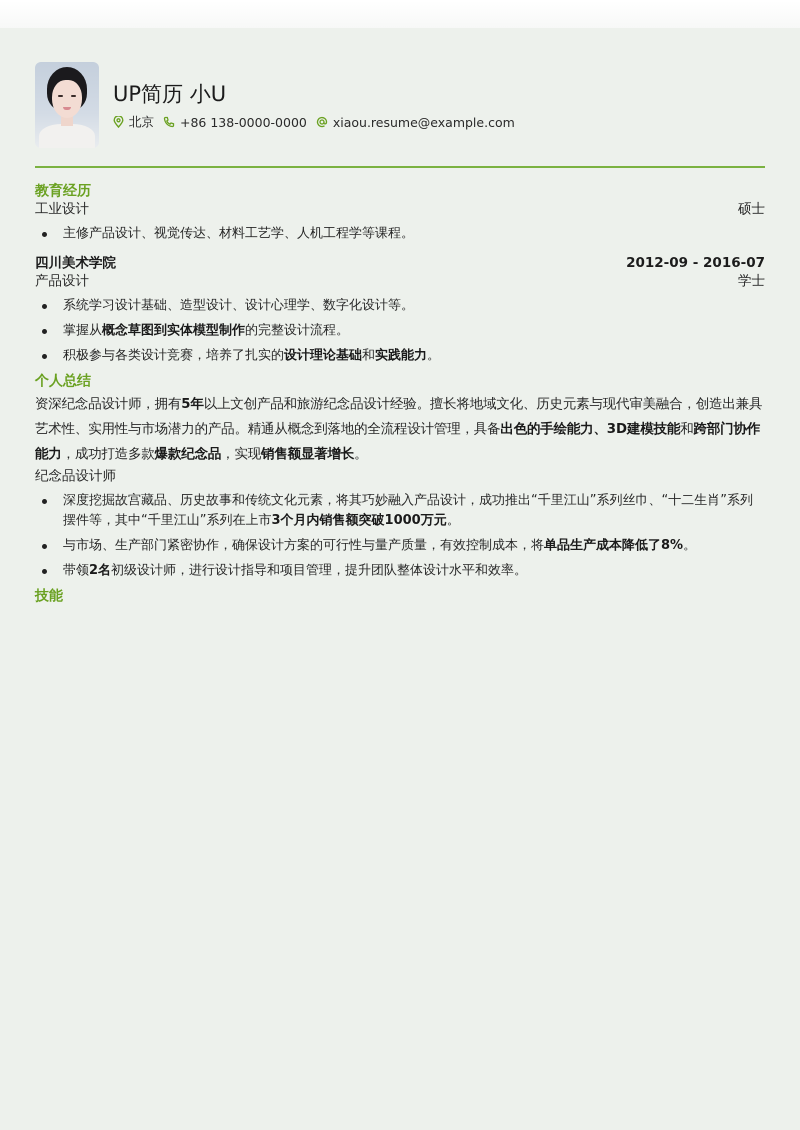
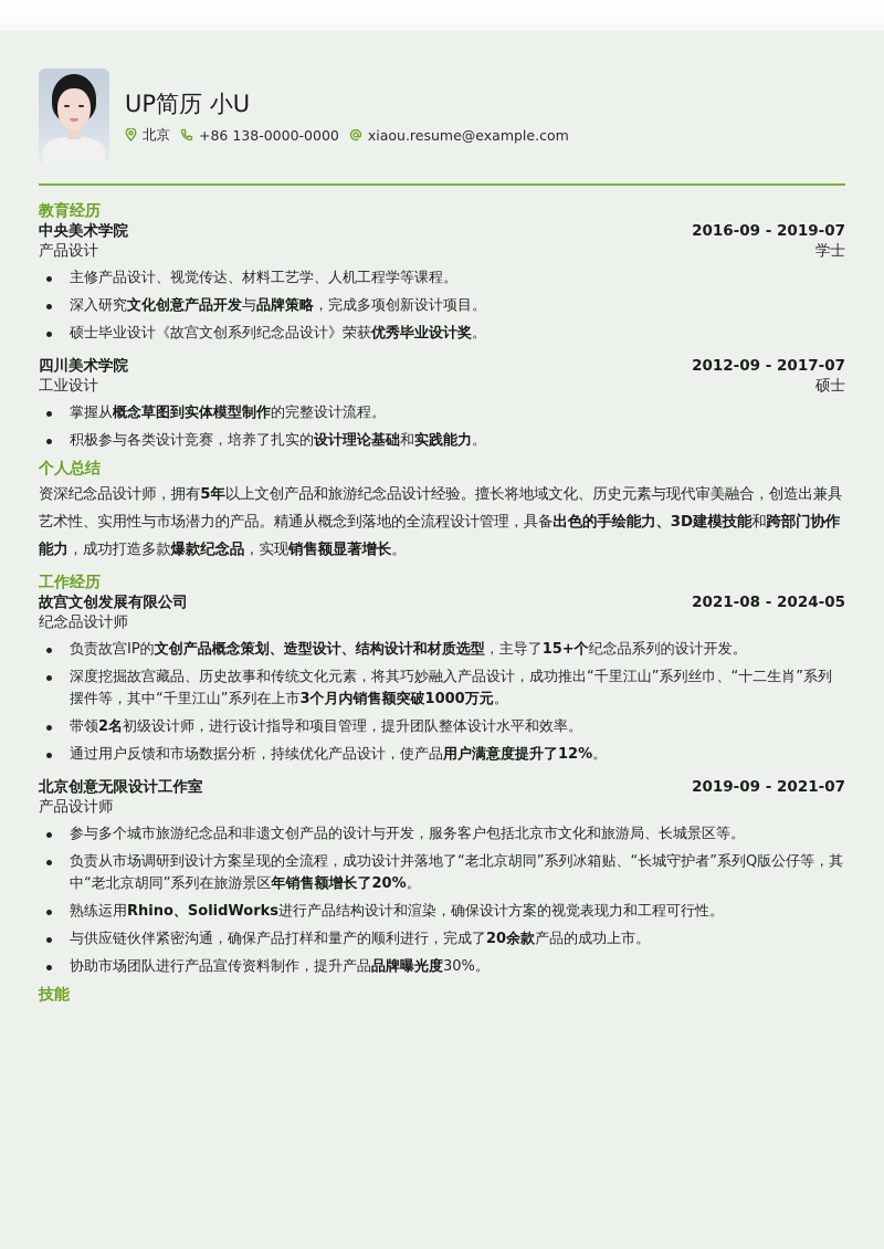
  UP简历 小U
  北京
  +86 138-0000-0000
  xiaou.resume@example.com
  教育经历
+ 中央美术学院
+ 2016-09 - 2019-07
- 工业设计
+ 产品设计
- 硕士
+ 学士
  主修产品设计、视觉传达、材料工艺学、人机工程学等课程。
+ 深入研究文化创意产品开发与品牌策略，完成多项创新设计项目。
+ 硕士毕业设计《故宫文创系列纪念品设计》荣获优秀毕业设计奖。
  四川美术学院
- 2012-09 - 2016-07
+ 2012-09 - 2017-07
- 产品设计
+ 工业设计
- 学士
+ 硕士
- 系统学习设计基础、造型设计、设计心理学、数字化设计等。
  掌握从概念草图到实体模型制作的完整设计流程。
  积极参与各类设计竞赛，培养了扎实的设计理论基础和实践能力。
  个人总结
  资深纪念品设计师，拥有5年以上文创产品和旅游纪念品设计经验。擅长将地域文化、历史元素与现代审美融合，创造出兼具艺术性、实用性与市场潜力的产品。精通从概念到落地的全流程设计管理，具备出色的手绘能力、3D建模技能和跨部门协作能力，成功打造多款爆款纪念品，实现销售额显著增长。
+ 工作经历
+ 故宫文创发展有限公司
+ 2021-08 - 2024-05
  纪念品设计师
+ 负责故宫IP的文创产品概念策划、造型设计、结构设计和材质选型，主导了15+个纪念品系列的设计开发。
  深度挖掘故宫藏品、历史故事和传统文化元素，将其巧妙融入产品设计，成功推出“千里江山”系列丝巾、“十二生肖”系列摆件等，其中“千里江山”系列在上市3个月内销售额突破1000万元。
- 与市场、生产部门紧密协作，确保设计方案的可行性与量产质量，有效控制成本，将单品生产成本降低了8%。
  带领2名初级设计师，进行设计指导和项目管理，提升团队整体设计水平和效率。
+ 通过用户反馈和市场数据分析，持续优化产品设计，使产品用户满意度提升了12%。
+ 北京创意无限设计工作室
+ 2019-09 - 2021-07
+ 产品设计师
+ 参与多个城市旅游纪念品和非遗文创产品的设计与开发，服务客户包括北京市文化和旅游局、长城景区等。
+ 负责从市场调研到设计方案呈现的全流程，成功设计并落地了“老北京胡同”系列冰箱贴、“长城守护者”系列Q版公仔等，其中“老北京胡同”系列在旅游景区年销售额增长了20%。
+ 熟练运用Rhino、SolidWorks进行产品结构设计和渲染，确保设计方案的视觉表现力和工程可行性。
+ 与供应链伙伴紧密沟通，确保产品打样和量产的顺利进行，完成了20余款产品的成功上市。
+ 协助市场团队进行产品宣传资料制作，提升产品品牌曝光度30%。
  技能
